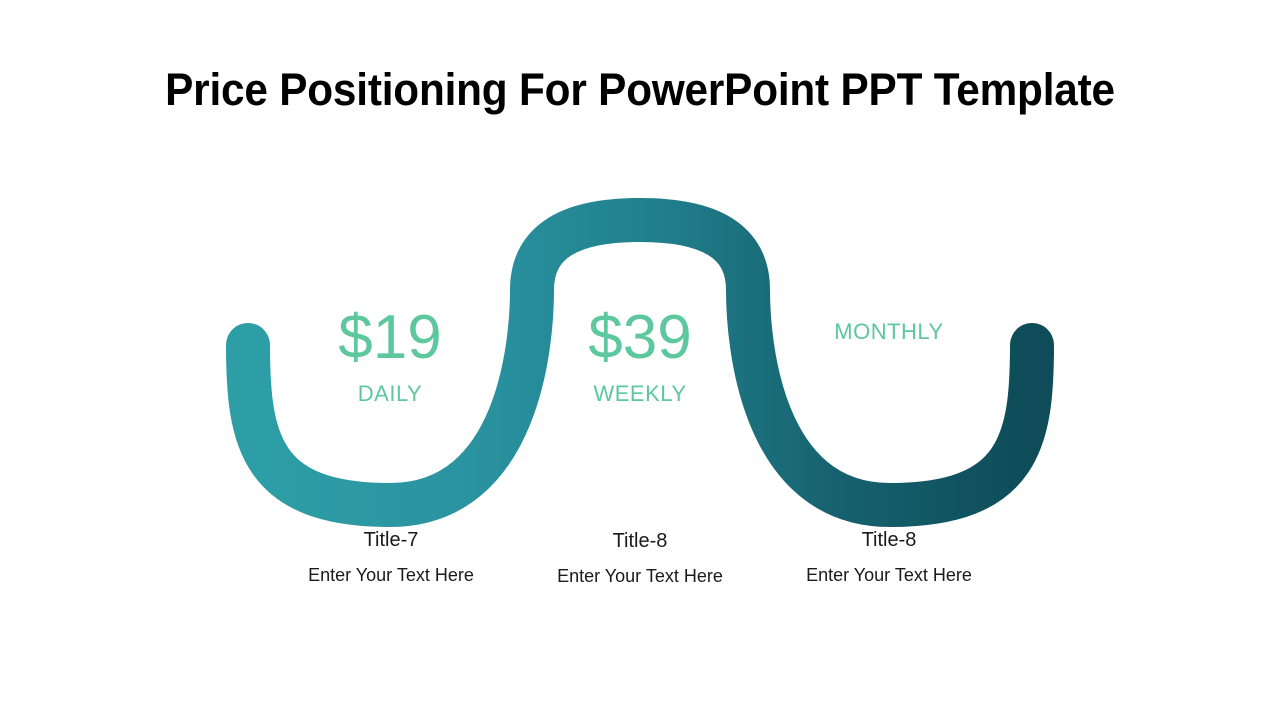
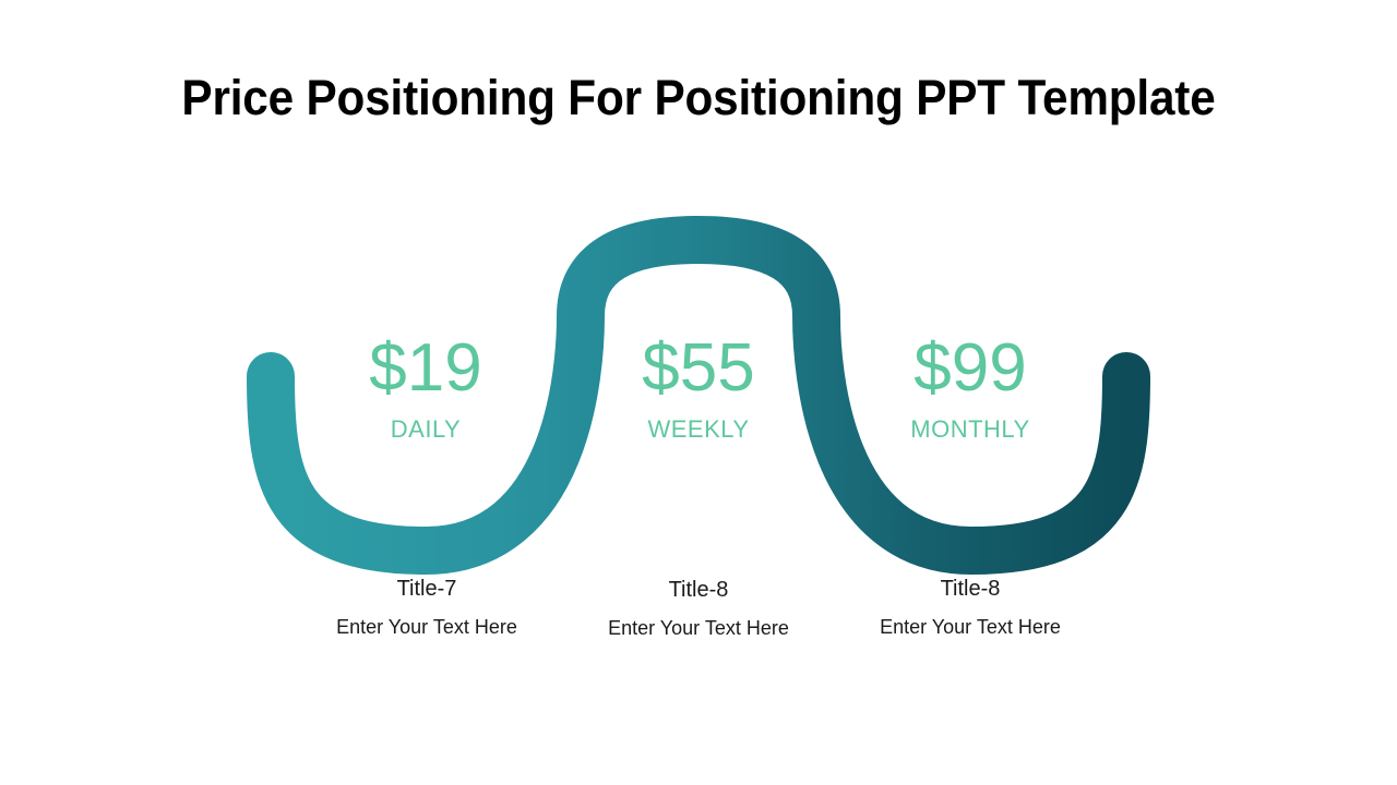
- Price Positioning For PowerPoint PPT Template
+ Price Positioning For Positioning PPT Template
  $19
  DAILY
- $39
+ $55
  WEEKLY
+ $99
  MONTHLY
  Title-7
  Enter Your Text Here
  Title-8
  Enter Your Text Here
  Title-8
  Enter Your Text Here
